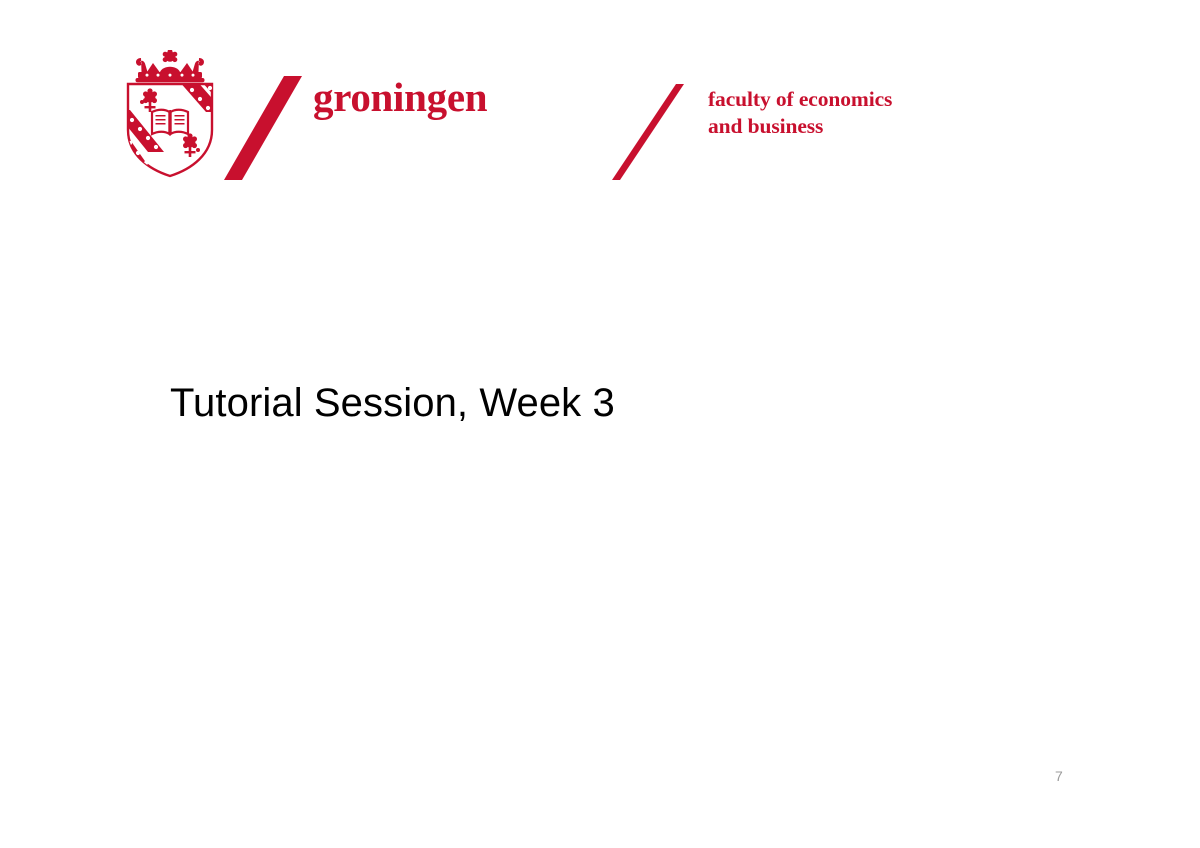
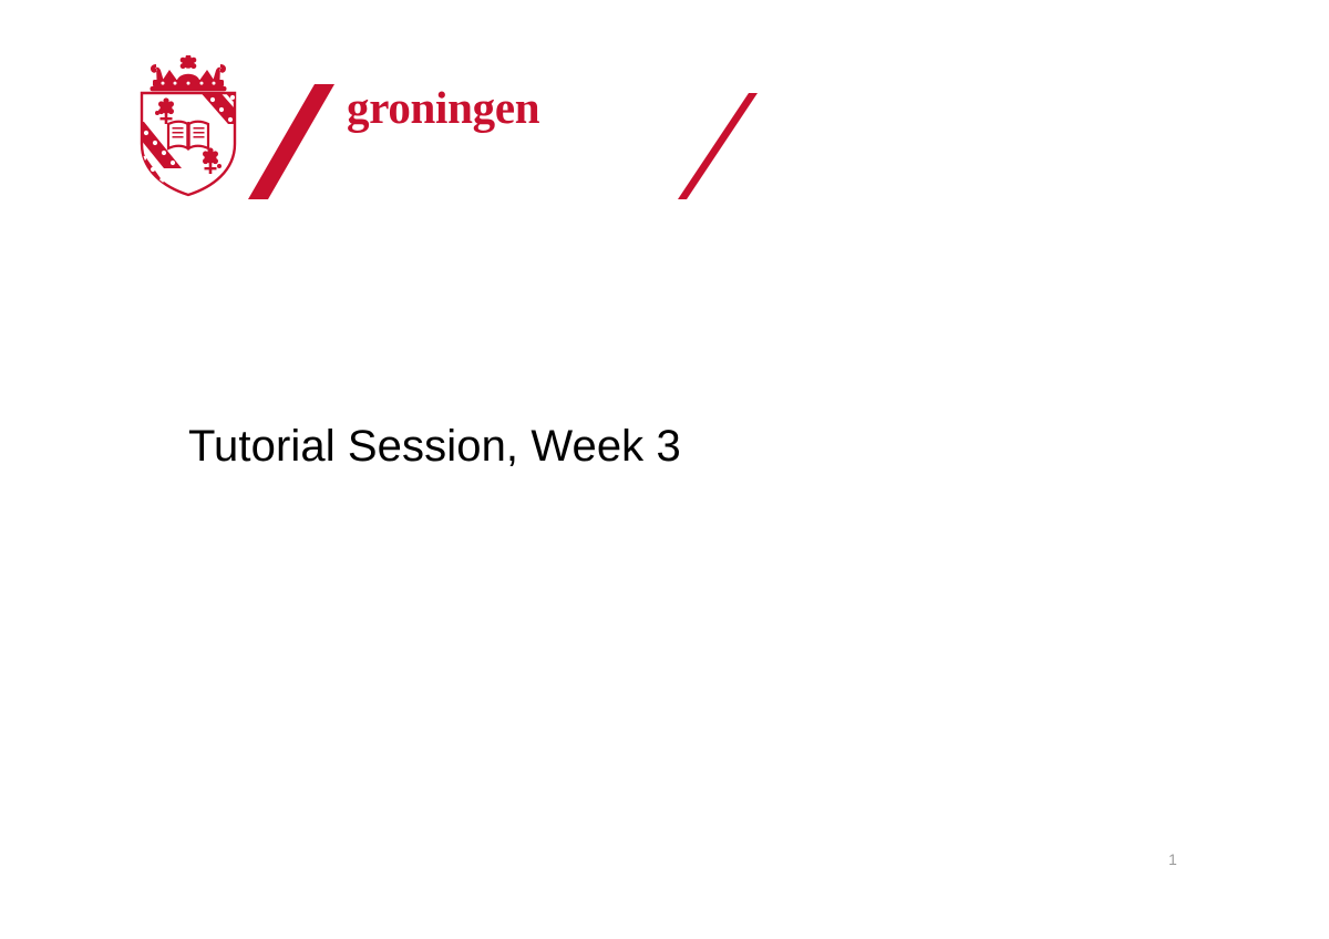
  groningen
- faculty of economics
- and business
  Tutorial Session, Week 3
- 7
+ 1
